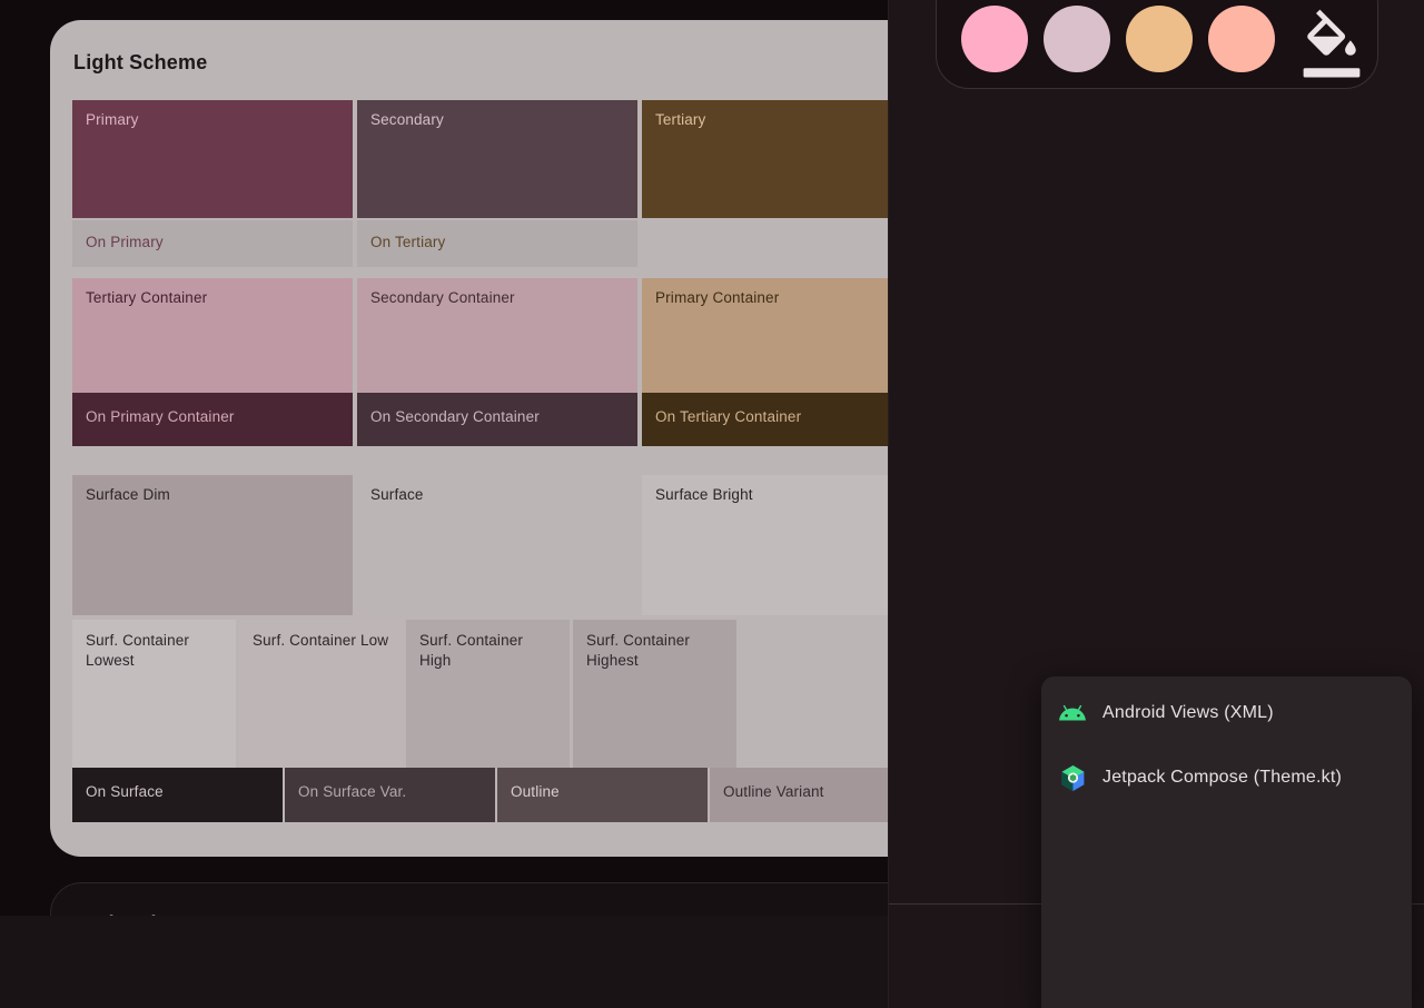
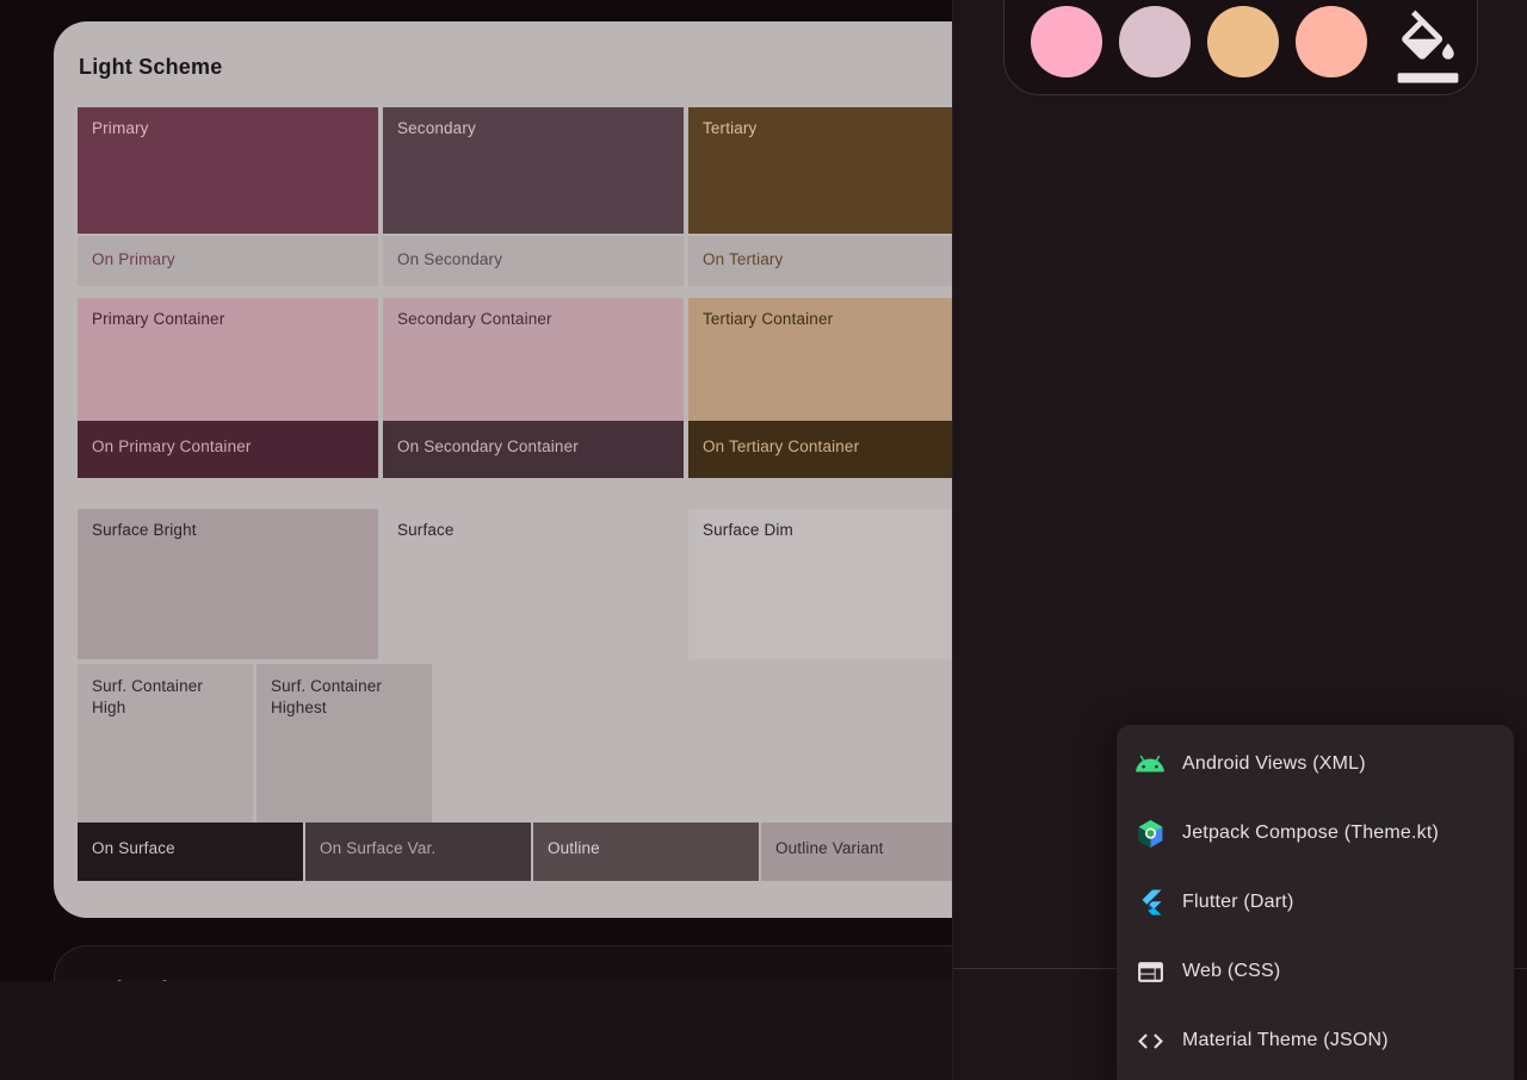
  Light Scheme
  Primary
  Secondary
  Tertiary
  On Primary
+ On Secondary
  On Tertiary
- Tertiary Container
+ Primary Container
  Secondary Container
- Primary Container
+ Tertiary Container
  On Primary Container
  On Secondary Container
  On Tertiary Container
- Surface Dim
+ Surface Bright
  Surface
- Surface Bright
+ Surface Dim
- Surf. Container Lowest
- Surf. Container Low
  Surf. Container High
  Surf. Container Highest
  On Surface
  On Surface Var.
  Outline
  Outline Variant
  Android Views (XML)
  Jetpack Compose (Theme.kt)
+ Flutter (Dart)
+ Web (CSS)
+ Material Theme (JSON)
